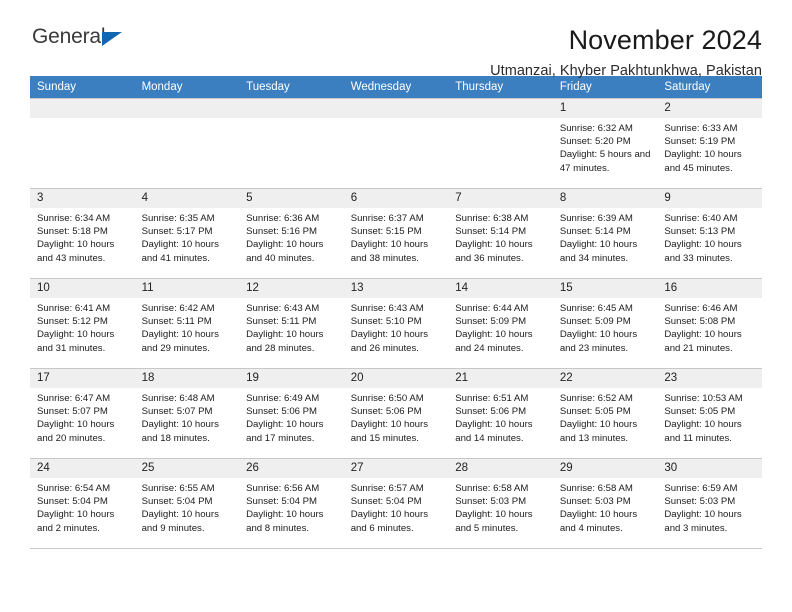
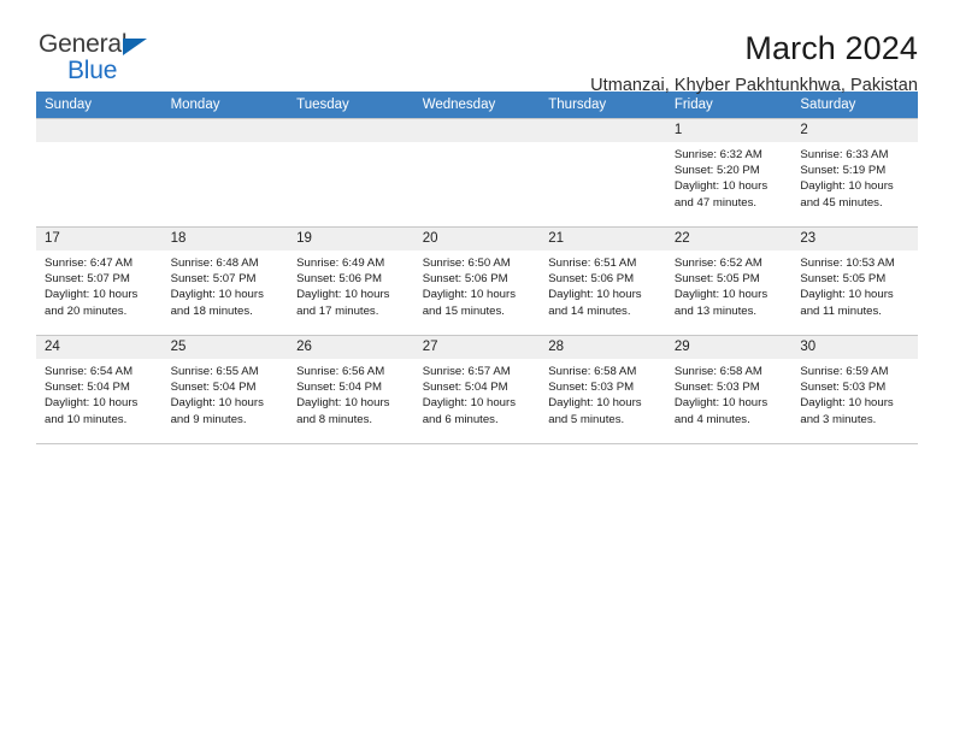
  General
+ Blue
- November 2024
+ March 2024
  Utmanzai, Khyber Pakhtunkhwa, Pakistan
  Sunday	Monday	Tuesday	Wednesday	Thursday	Friday	Saturday
- 					1Sunrise: 6:32 AMSunset: 5:20 PMDaylight: 5 hours and 47 minutes.	2Sunrise: 6:33 AMSunset: 5:19 PMDaylight: 10 hours and 45 minutes.
+ 					1Sunrise: 6:32 AMSunset: 5:20 PMDaylight: 10 hours and 47 minutes.	2Sunrise: 6:33 AMSunset: 5:19 PMDaylight: 10 hours and 45 minutes.
- 3Sunrise: 6:34 AMSunset: 5:18 PMDaylight: 10 hours and 43 minutes.	4Sunrise: 6:35 AMSunset: 5:17 PMDaylight: 10 hours and 41 minutes.	5Sunrise: 6:36 AMSunset: 5:16 PMDaylight: 10 hours and 40 minutes.	6Sunrise: 6:37 AMSunset: 5:15 PMDaylight: 10 hours and 38 minutes.	7Sunrise: 6:38 AMSunset: 5:14 PMDaylight: 10 hours and 36 minutes.	8Sunrise: 6:39 AMSunset: 5:14 PMDaylight: 10 hours and 34 minutes.	9Sunrise: 6:40 AMSunset: 5:13 PMDaylight: 10 hours and 33 minutes.
- 10Sunrise: 6:41 AMSunset: 5:12 PMDaylight: 10 hours and 31 minutes.	11Sunrise: 6:42 AMSunset: 5:11 PMDaylight: 10 hours and 29 minutes.	12Sunrise: 6:43 AMSunset: 5:11 PMDaylight: 10 hours and 28 minutes.	13Sunrise: 6:43 AMSunset: 5:10 PMDaylight: 10 hours and 26 minutes.	14Sunrise: 6:44 AMSunset: 5:09 PMDaylight: 10 hours and 24 minutes.	15Sunrise: 6:45 AMSunset: 5:09 PMDaylight: 10 hours and 23 minutes.	16Sunrise: 6:46 AMSunset: 5:08 PMDaylight: 10 hours and 21 minutes.
  17Sunrise: 6:47 AMSunset: 5:07 PMDaylight: 10 hours and 20 minutes.	18Sunrise: 6:48 AMSunset: 5:07 PMDaylight: 10 hours and 18 minutes.	19Sunrise: 6:49 AMSunset: 5:06 PMDaylight: 10 hours and 17 minutes.	20Sunrise: 6:50 AMSunset: 5:06 PMDaylight: 10 hours and 15 minutes.	21Sunrise: 6:51 AMSunset: 5:06 PMDaylight: 10 hours and 14 minutes.	22Sunrise: 6:52 AMSunset: 5:05 PMDaylight: 10 hours and 13 minutes.	23Sunrise: 10:53 AMSunset: 5:05 PMDaylight: 10 hours and 11 minutes.
- 24Sunrise: 6:54 AMSunset: 5:04 PMDaylight: 10 hours and 2 minutes.	25Sunrise: 6:55 AMSunset: 5:04 PMDaylight: 10 hours and 9 minutes.	26Sunrise: 6:56 AMSunset: 5:04 PMDaylight: 10 hours and 8 minutes.	27Sunrise: 6:57 AMSunset: 5:04 PMDaylight: 10 hours and 6 minutes.	28Sunrise: 6:58 AMSunset: 5:03 PMDaylight: 10 hours and 5 minutes.	29Sunrise: 6:58 AMSunset: 5:03 PMDaylight: 10 hours and 4 minutes.	30Sunrise: 6:59 AMSunset: 5:03 PMDaylight: 10 hours and 3 minutes.
+ 24Sunrise: 6:54 AMSunset: 5:04 PMDaylight: 10 hours and 10 minutes.	25Sunrise: 6:55 AMSunset: 5:04 PMDaylight: 10 hours and 9 minutes.	26Sunrise: 6:56 AMSunset: 5:04 PMDaylight: 10 hours and 8 minutes.	27Sunrise: 6:57 AMSunset: 5:04 PMDaylight: 10 hours and 6 minutes.	28Sunrise: 6:58 AMSunset: 5:03 PMDaylight: 10 hours and 5 minutes.	29Sunrise: 6:58 AMSunset: 5:03 PMDaylight: 10 hours and 4 minutes.	30Sunrise: 6:59 AMSunset: 5:03 PMDaylight: 10 hours and 3 minutes.
